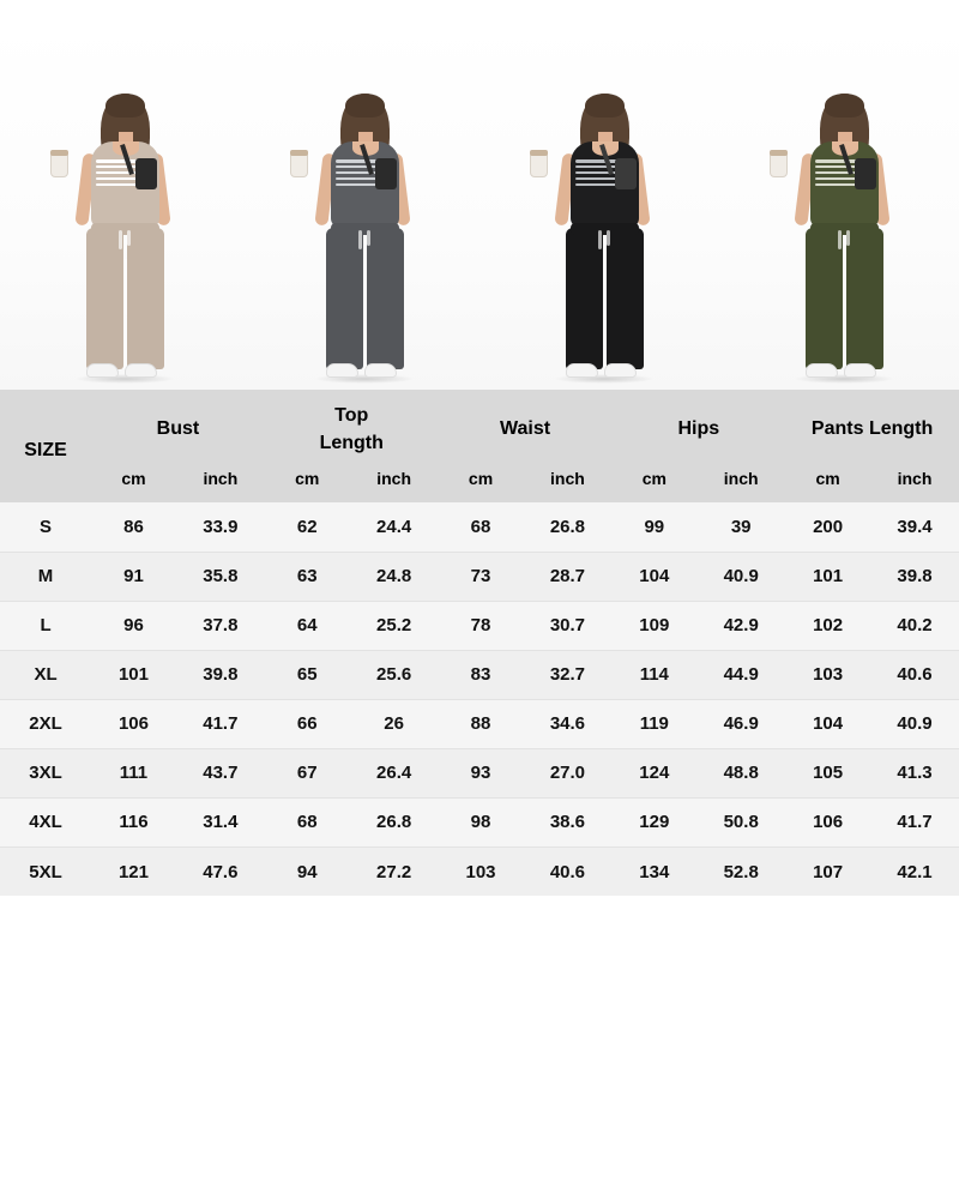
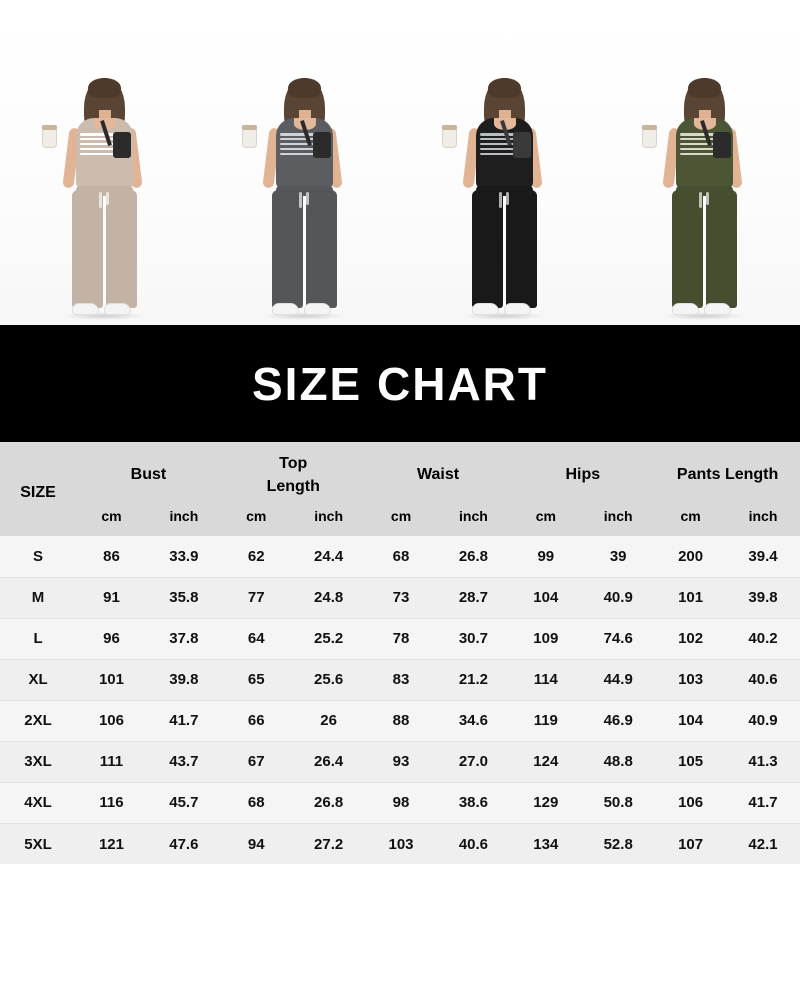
+ SIZE CHART
  SIZE	Bust	Top Length	Waist	Hips	Pants Length
  cm	inch	cm	inch	cm	inch	cm	inch	cm	inch
  S	86	33.9	62	24.4	68	26.8	99	39	200	39.4
- M	91	35.8	63	24.8	73	28.7	104	40.9	101	39.8
+ M	91	35.8	77	24.8	73	28.7	104	40.9	101	39.8
- L	96	37.8	64	25.2	78	30.7	109	42.9	102	40.2
+ L	96	37.8	64	25.2	78	30.7	109	74.6	102	40.2
- XL	101	39.8	65	25.6	83	32.7	114	44.9	103	40.6
+ XL	101	39.8	65	25.6	83	21.2	114	44.9	103	40.6
  2XL	106	41.7	66	26	88	34.6	119	46.9	104	40.9
  3XL	111	43.7	67	26.4	93	27.0	124	48.8	105	41.3
- 4XL	116	31.4	68	26.8	98	38.6	129	50.8	106	41.7
+ 4XL	116	45.7	68	26.8	98	38.6	129	50.8	106	41.7
  5XL	121	47.6	94	27.2	103	40.6	134	52.8	107	42.1
